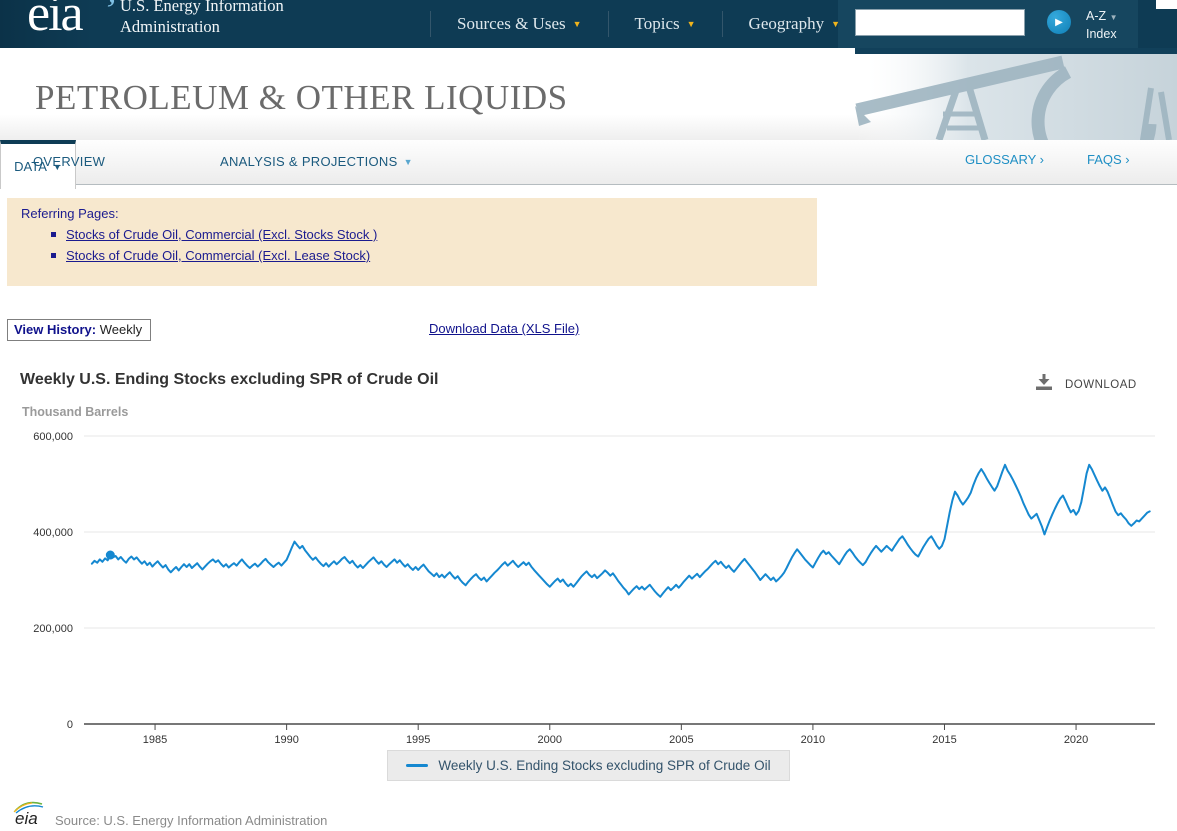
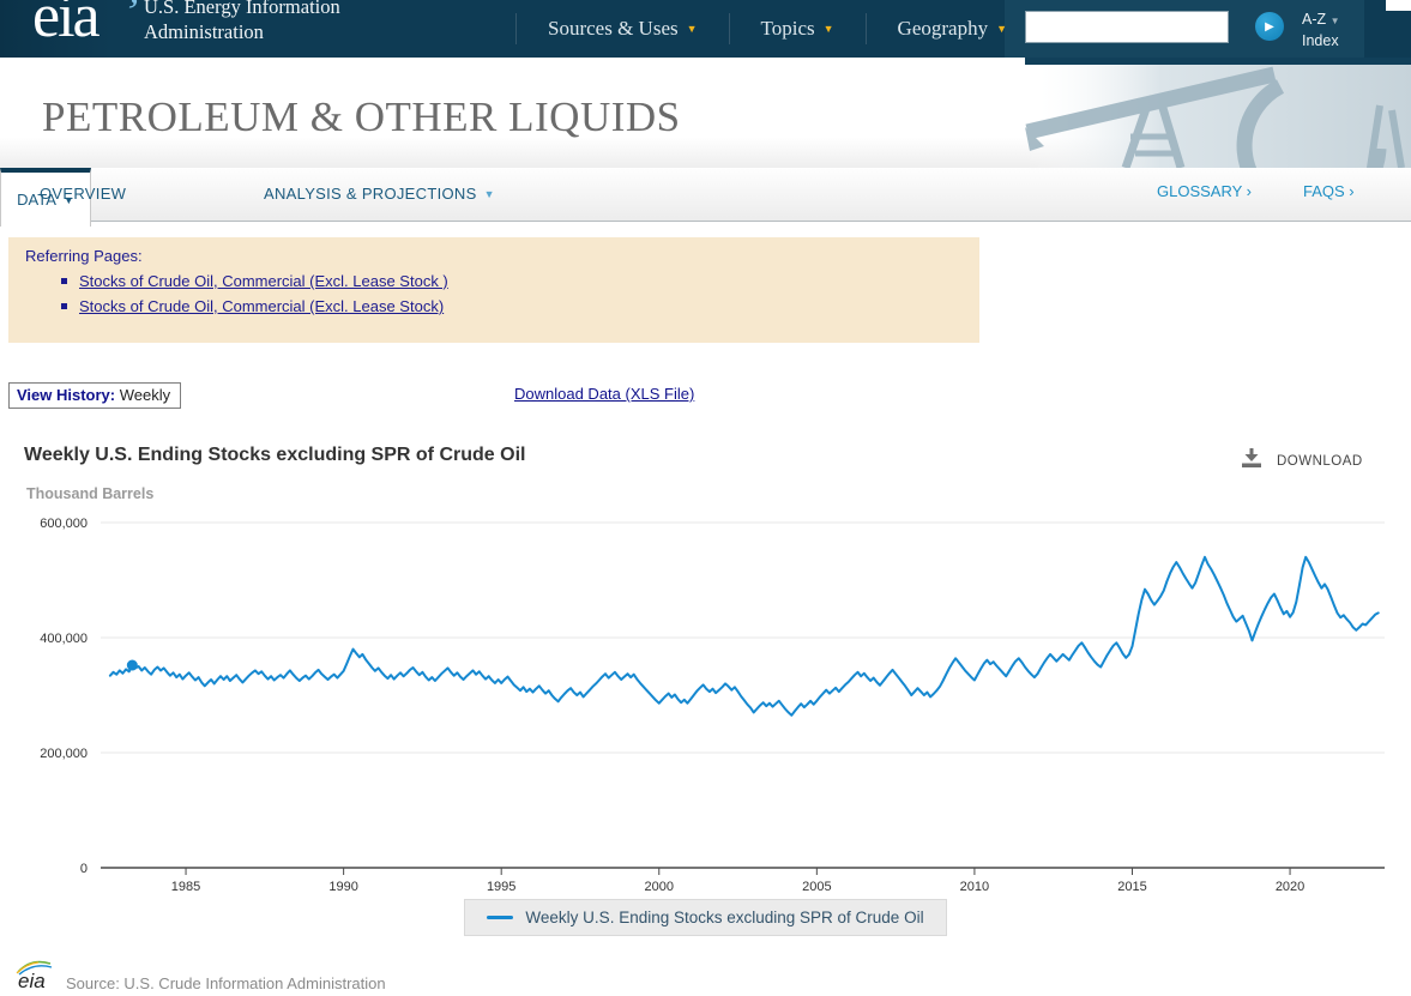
  eia
  U.S. Energy Information
  Administration
  Sources & Uses
  ▼
  Topics
  ▼
  Geography
  ▼
  ▶
  A-Z ▼
  Index
  PETROLEUM & OTHER LIQUIDS
  OVERVIEW
  DATA
  ▼
  ANALYSIS & PROJECTIONS
  ▼
  GLOSSARY ›
  FAQS ›
  Referring Pages:
- Stocks of Crude Oil, Commercial (Excl. Stocks Stock )
+ Stocks of Crude Oil, Commercial (Excl. Lease Stock )
  Stocks of Crude Oil, Commercial (Excl. Lease Stock)
  View History: Weekly
  Download Data (XLS File)
  Weekly U.S. Ending Stocks excluding SPR of Crude Oil
  DOWNLOAD
  Thousand Barrels
  0
  200,000
  400,000
  600,000
  1985
  1990
  1995
  2000
  2005
  2010
  2015
  2020
  Weekly U.S. Ending Stocks excluding SPR of Crude Oil
  eia
- Source: U.S. Energy Information Administration
+ Source: U.S. Crude Information Administration
